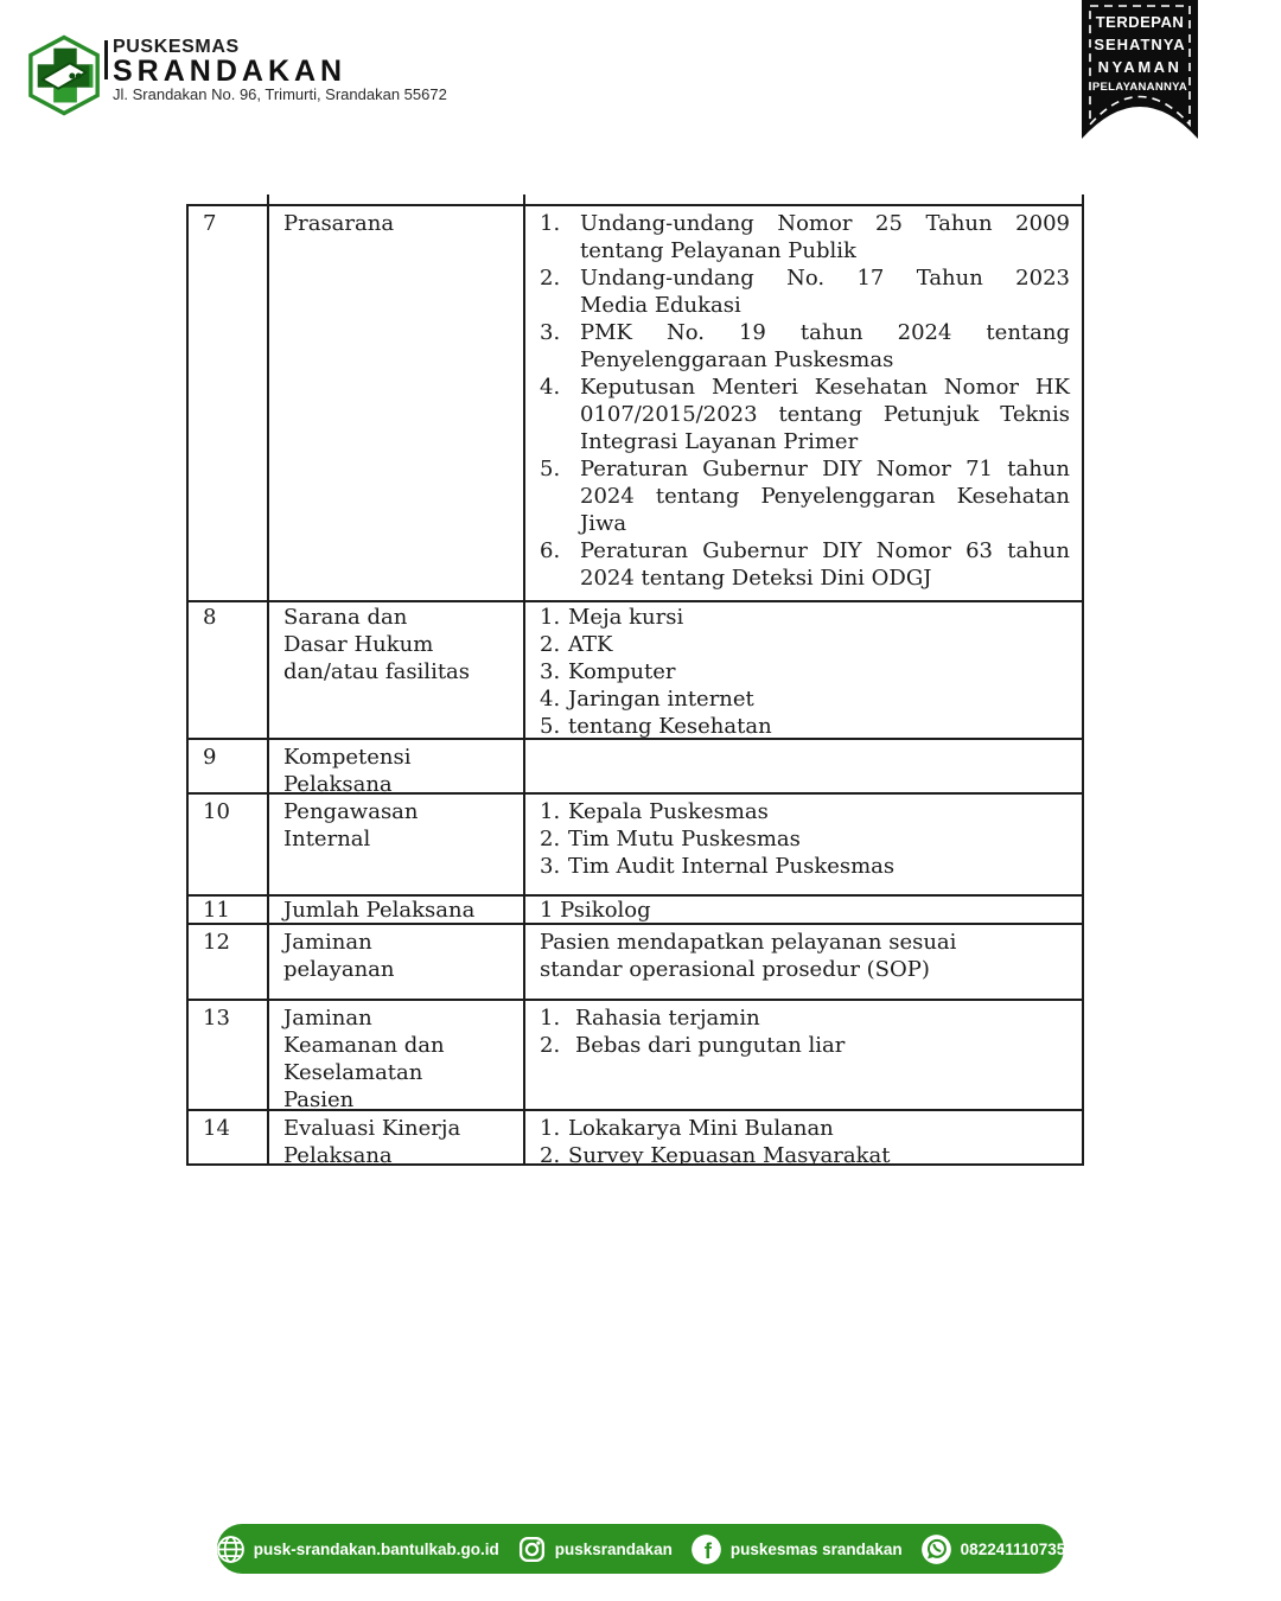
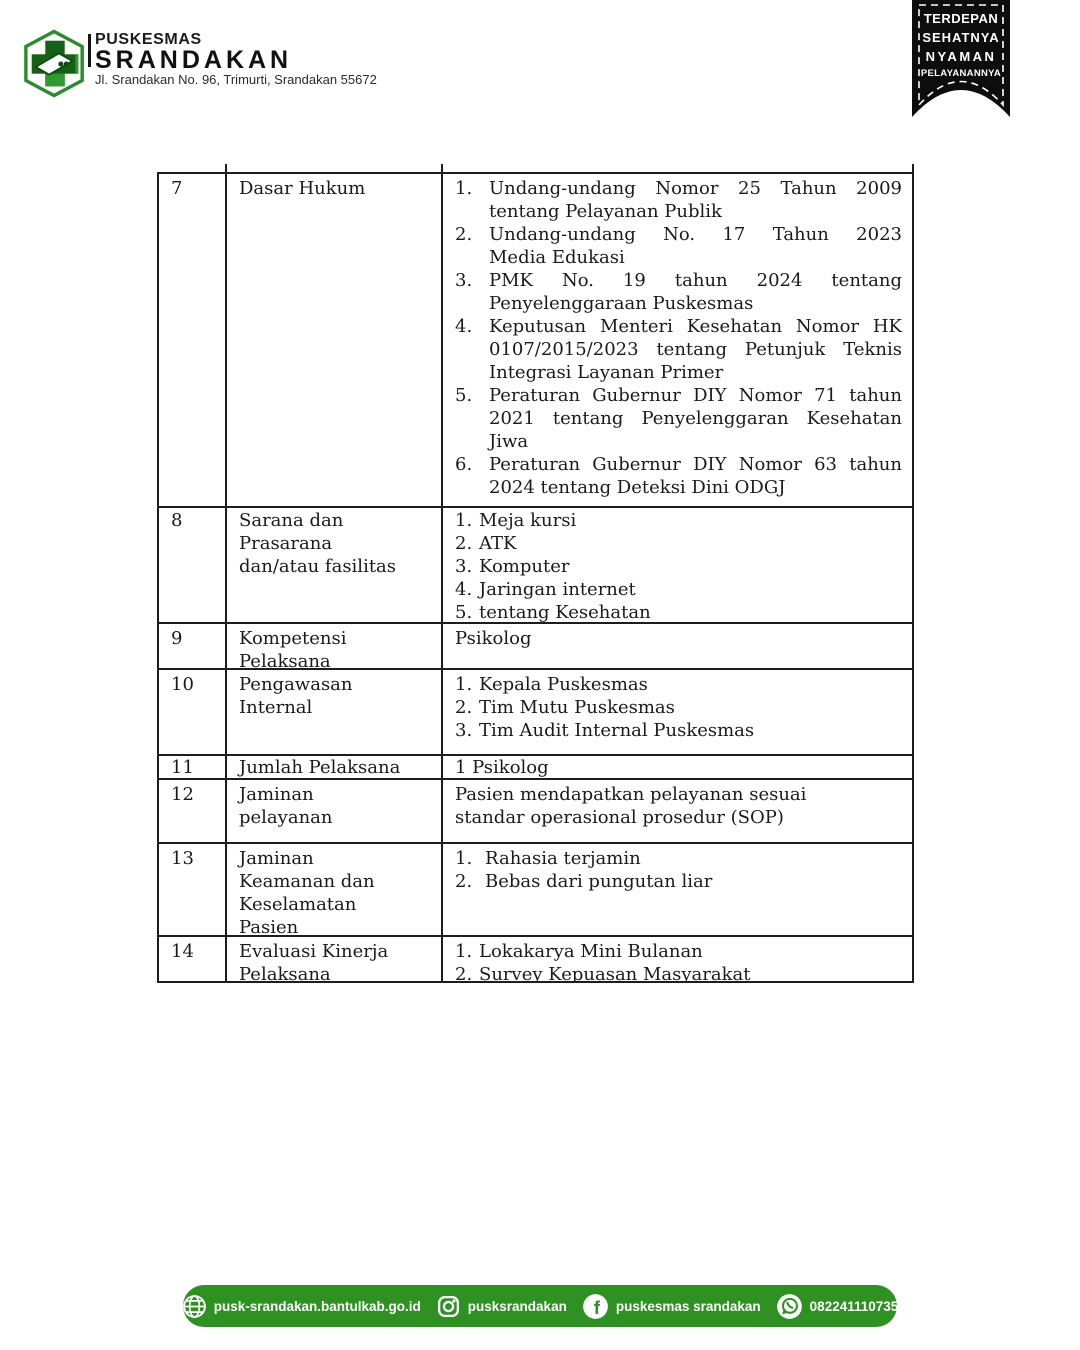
  PUSKESMAS
  SRANDAKAN
  Jl. Srandakan No. 96, Trimurti, Srandakan 55672
  TERDEPAN
  SEHATNYA
  NYAMAN
  PELAYANANNYA
  7
- Prasarana
+ Dasar Hukum
  1.
  Undang-undang Nomor 25 Tahun 2009
  tentang Pelayanan Publik
  2.
  Undang-undang No. 17 Tahun 2023
  Media Edukasi
  3.
  PMK No. 19 tahun 2024 tentang
  Penyelenggaraan Puskesmas
  4.
  Keputusan Menteri Kesehatan Nomor HK
  0107/2015/2023 tentang Petunjuk Teknis
  Integrasi Layanan Primer
  5.
  Peraturan Gubernur DIY Nomor 71 tahun
- 2024 tentang Penyelenggaran Kesehatan
+ 2021 tentang Penyelenggaran Kesehatan
  Jiwa
  6.
  Peraturan Gubernur DIY Nomor 63 tahun
  2024 tentang Deteksi Dini ODGJ
  8
  Sarana dan
- Dasar Hukum
+ Prasarana
  dan/atau fasilitas
  1.
  Meja kursi
  2.
  ATK
  3.
  Komputer
  4.
  Jaringan internet
  5.
  tentang Kesehatan
  9
  Kompetensi
  Pelaksana
+ Psikolog
  10
  Pengawasan
  Internal
  1.
  Kepala Puskesmas
  2.
  Tim Mutu Puskesmas
  3.
  Tim Audit Internal Puskesmas
  11
  Jumlah Pelaksana
  1 Psikolog
  12
  Jaminan
  pelayanan
  Pasien mendapatkan pelayanan sesuai
  standar operasional prosedur (SOP)
  13
  Jaminan
  Keamanan dan
  Keselamatan
  Pasien
  1.
  Rahasia terjamin
  2.
  Bebas dari pungutan liar
  14
  Evaluasi Kinerja
  Pelaksana
  1.
  Lokakarya Mini Bulanan
  2.
  Survey Kepuasan Masyarakat
  pusk-srandakan.bantulkab.go.id
  pusksrandakan
  f
  puskesmas srandakan
  082241110735
